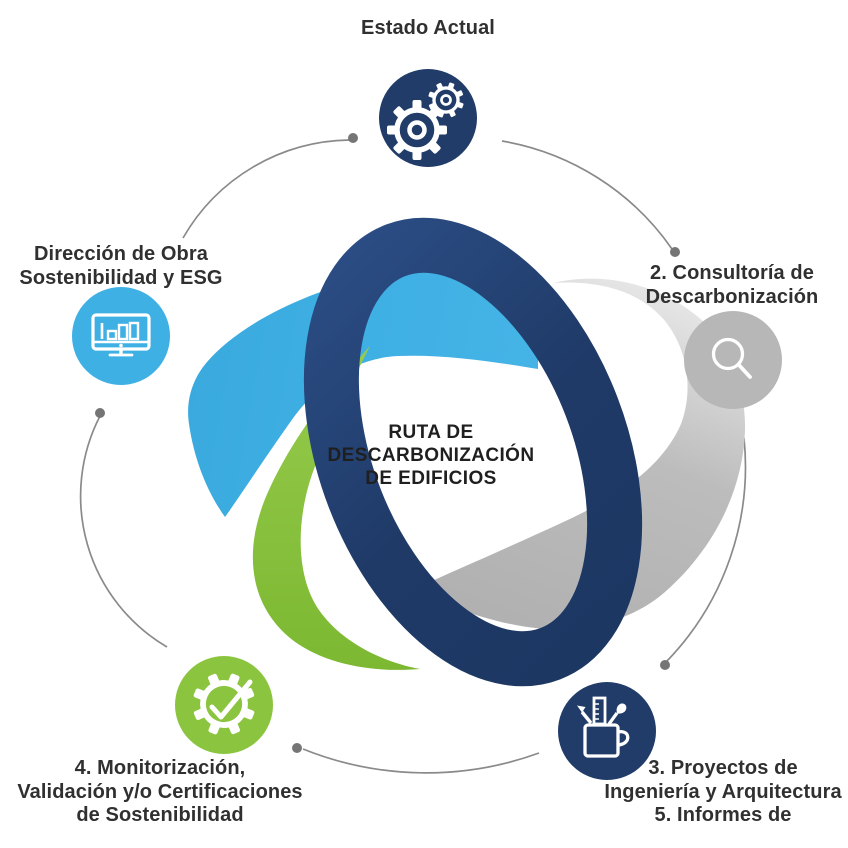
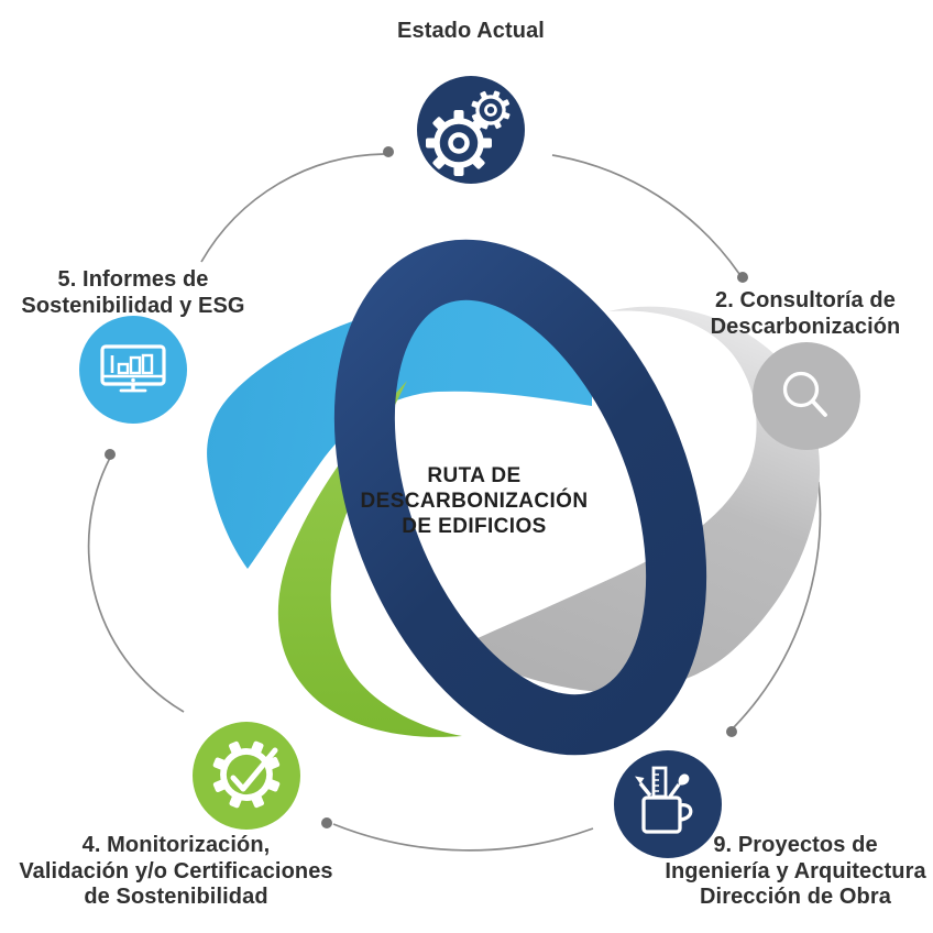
  RUTA DE
  DESCARBONIZACIÓN
  DE EDIFICIOS
  Estado Actual
  2. Consultoría de
  Descarbonización
- 3. Proyectos de
+ 9. Proyectos de
  Ingeniería y Arquitectura
- 5. Informes de
+ Dirección de Obra
  4. Monitorización,
  Validación y/o Certificaciones
  de Sostenibilidad
- Dirección de Obra
+ 5. Informes de
  Sostenibilidad y ESG
